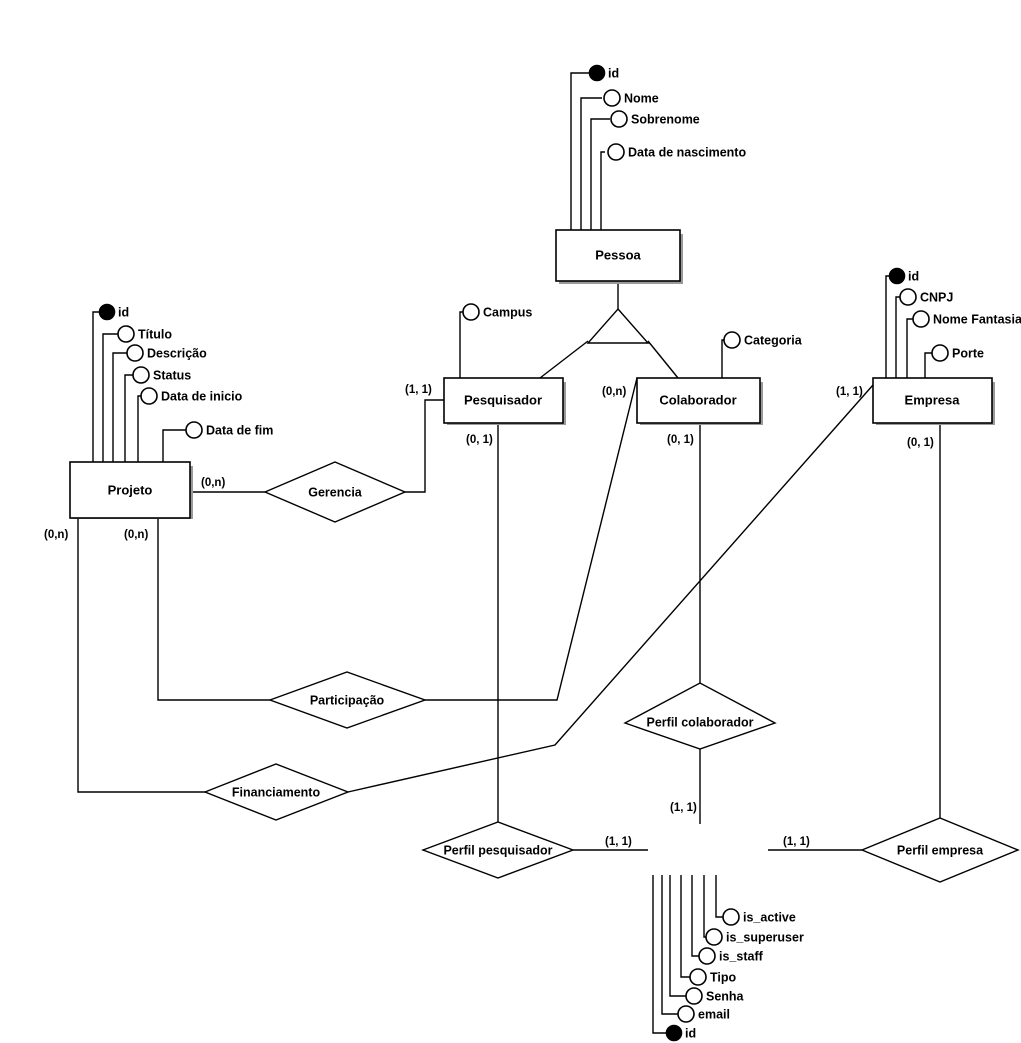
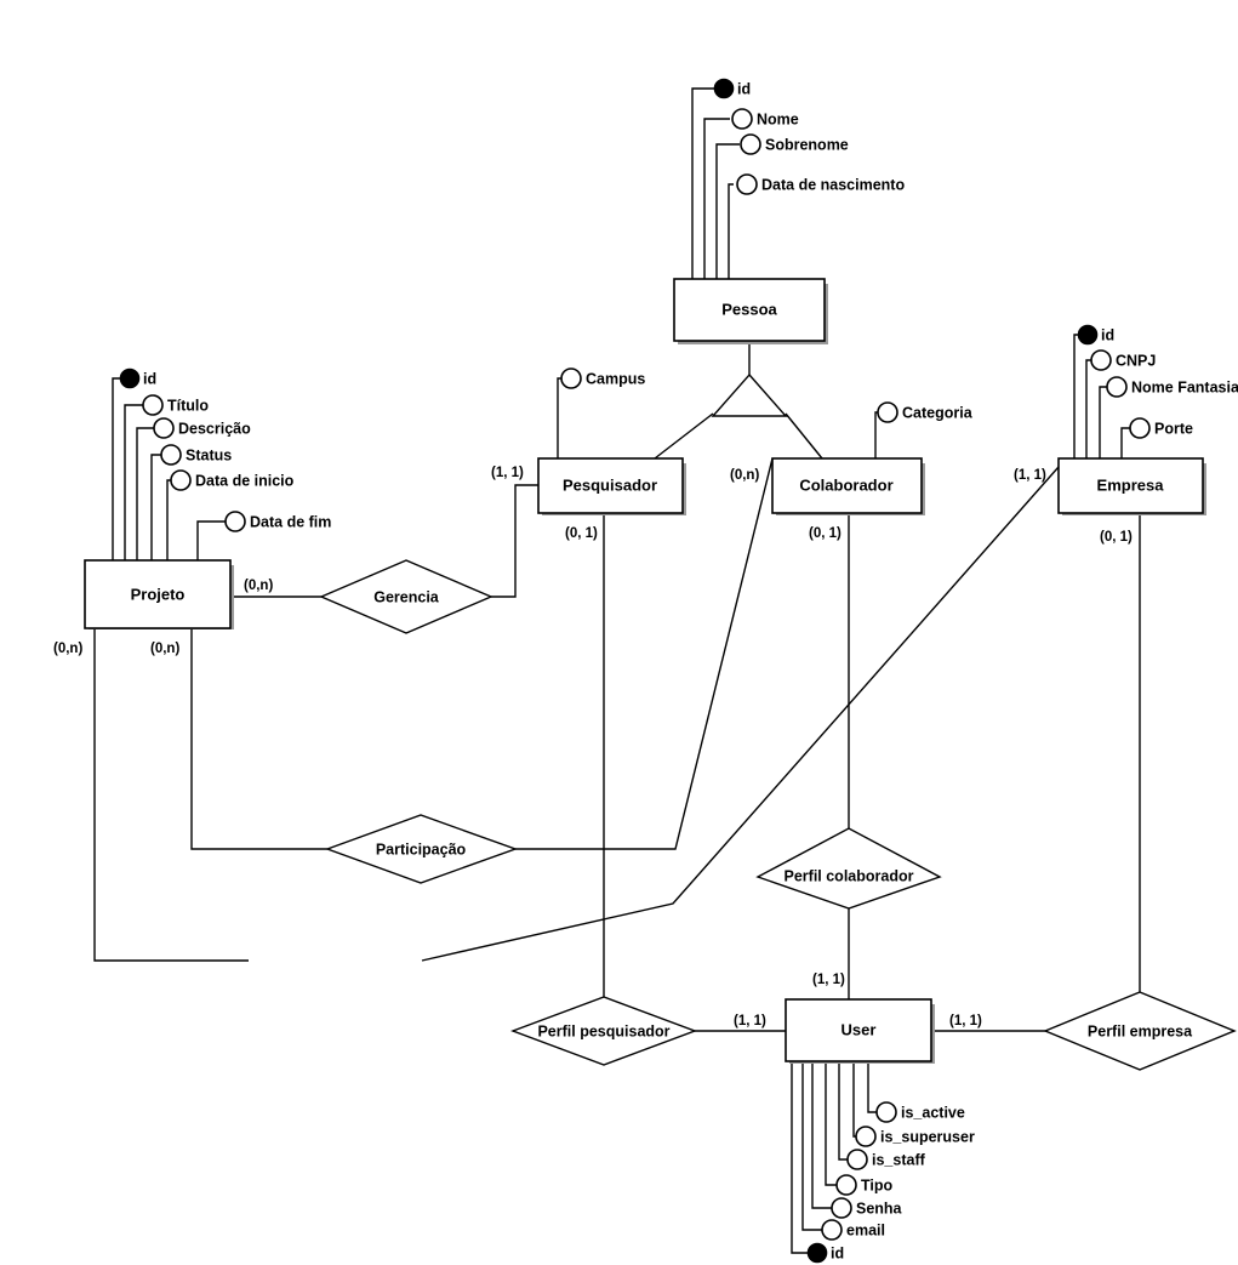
  Gerencia
  Participação
- Financiamento
  Perfil colaborador
  Perfil pesquisador
  Perfil empresa
  Pessoa
  Projeto
  Pesquisador
  Colaborador
  Empresa
+ User
  id
  Nome
  Sobrenome
  Data de nascimento
  id
  Título
  Descrição
  Status
  Data de inicio
  Data de fim
  Campus
  Categoria
  id
  CNPJ
  Nome Fantasia
  Porte
  is_active
  is_superuser
  is_staff
  Tipo
  Senha
  email
  id
  (0,n)
  (0,n)
  (0,n)
  (1, 1)
  (0, 1)
  (0,n)
  (0, 1)
  (1, 1)
  (0, 1)
  (1, 1)
  (1, 1)
  (1, 1)
